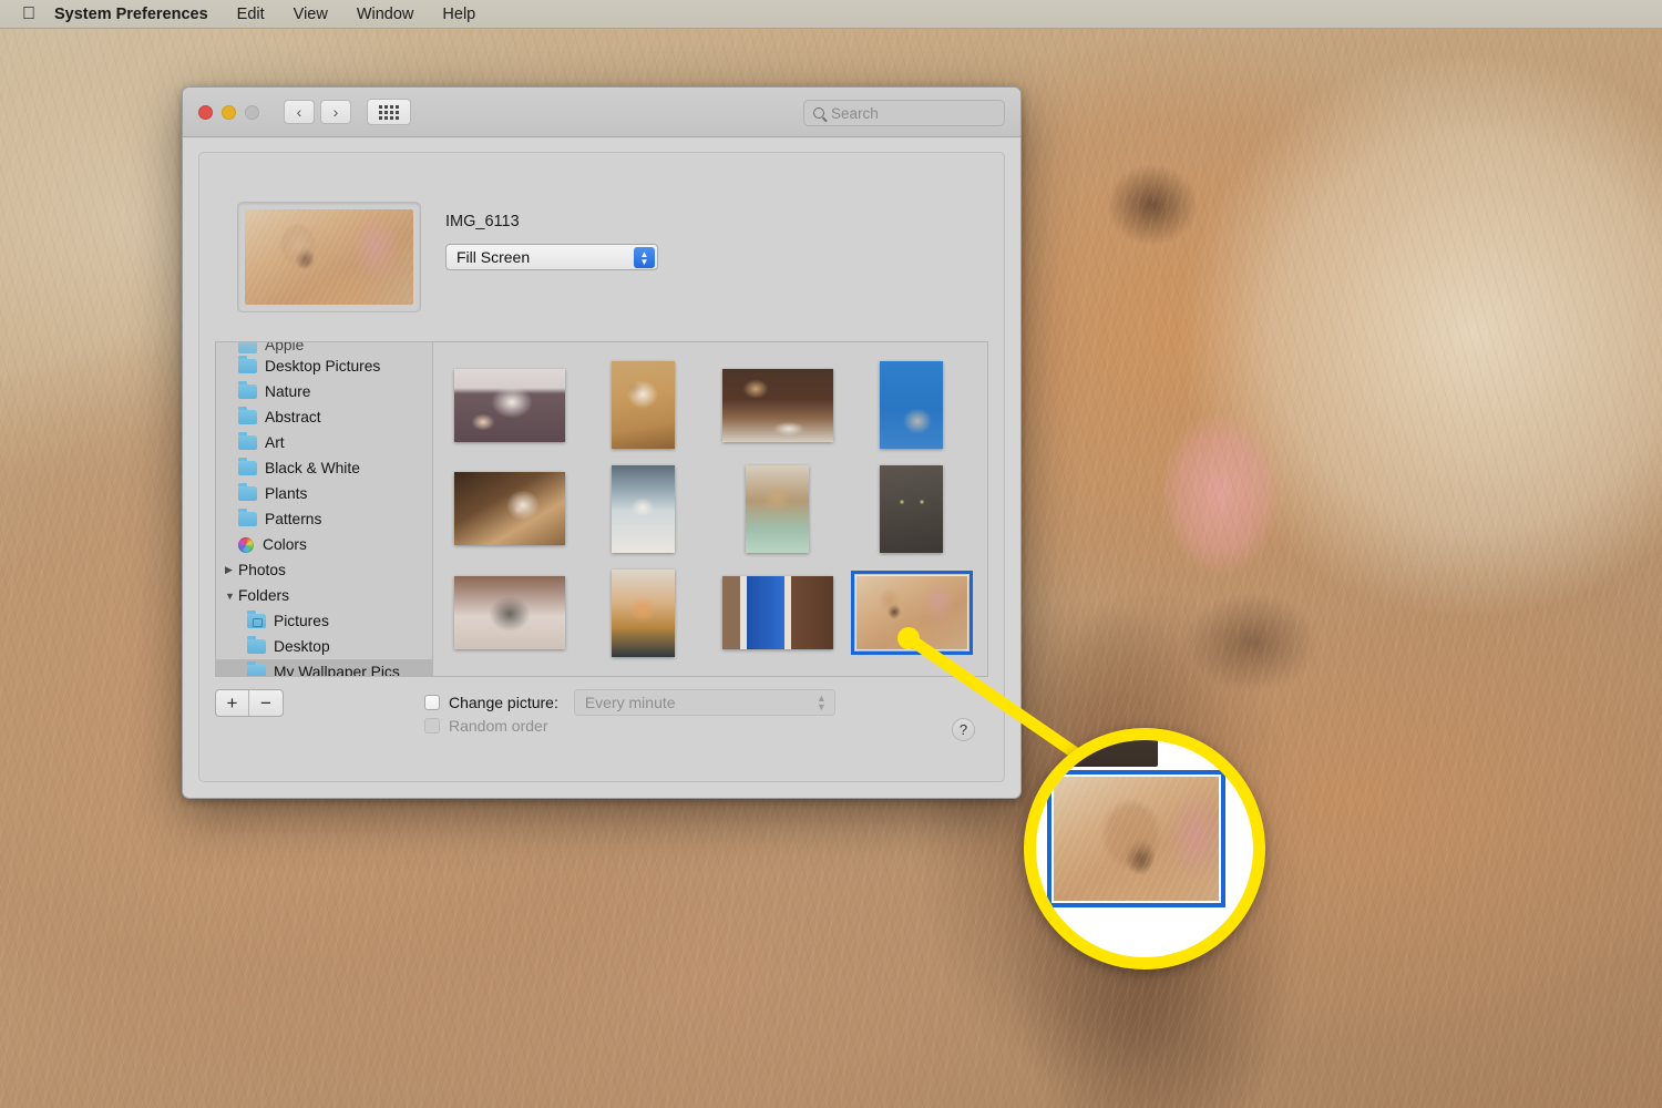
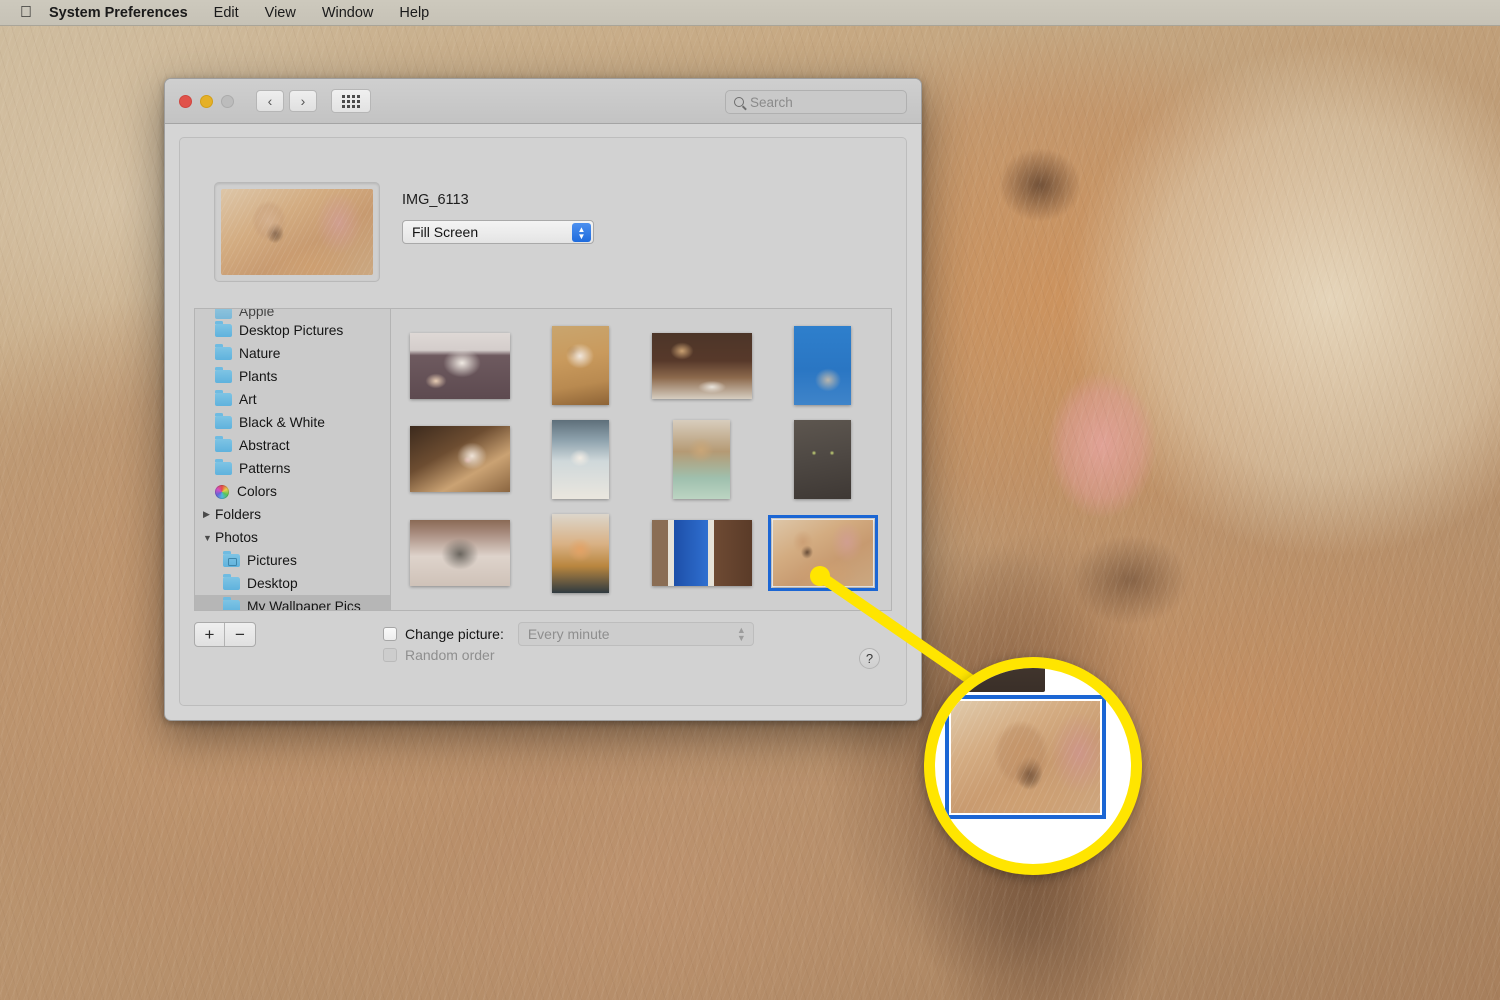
  
  System Preferences
  Edit
  View
  Window
  Help
  ‹
  ›
  Search
  IMG_6113
  Fill Screen
  ▲
  ▼
  Apple
  Desktop Pictures
  Nature
- Abstract
+ Plants
  Art
  Black & White
- Plants
+ Abstract
  Patterns
  Colors
  ▶
- Photos
+ Folders
  ▼
- Folders
+ Photos
  Pictures
  Desktop
  My Wallpaper Pics
  +
  −
  Change picture:
  Every minute
  ▲
  ▼
  Random order
  ?
